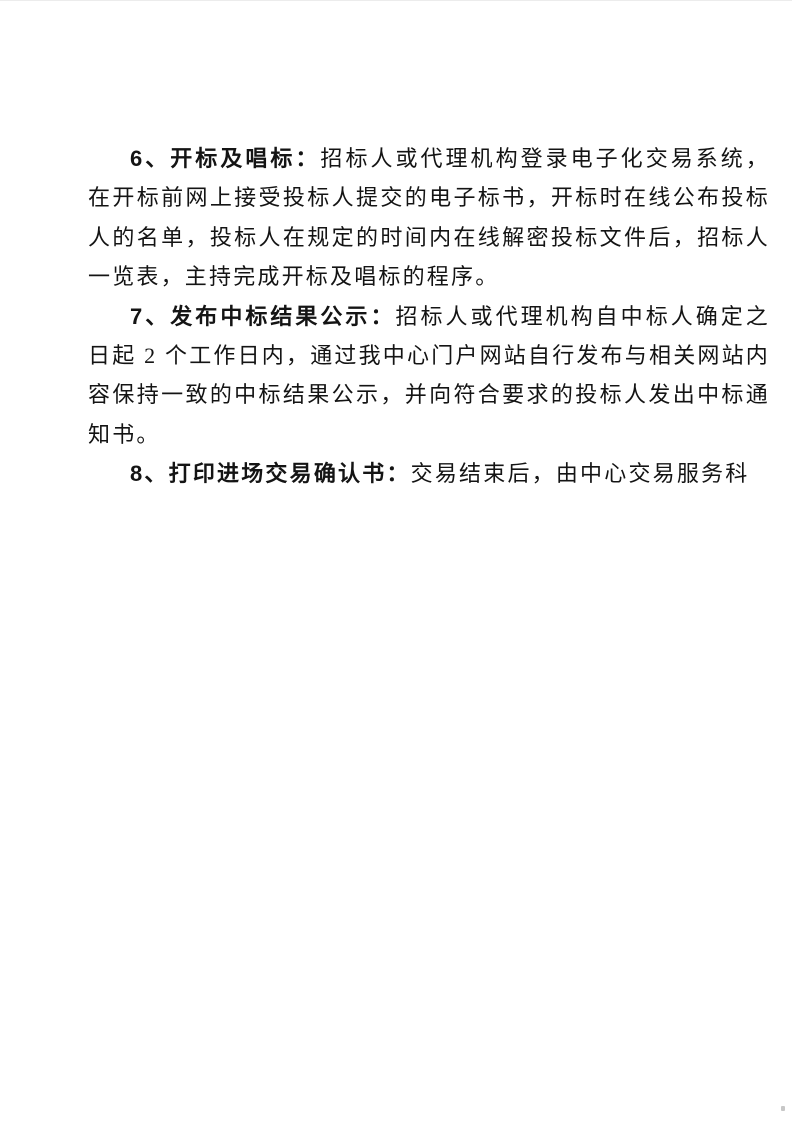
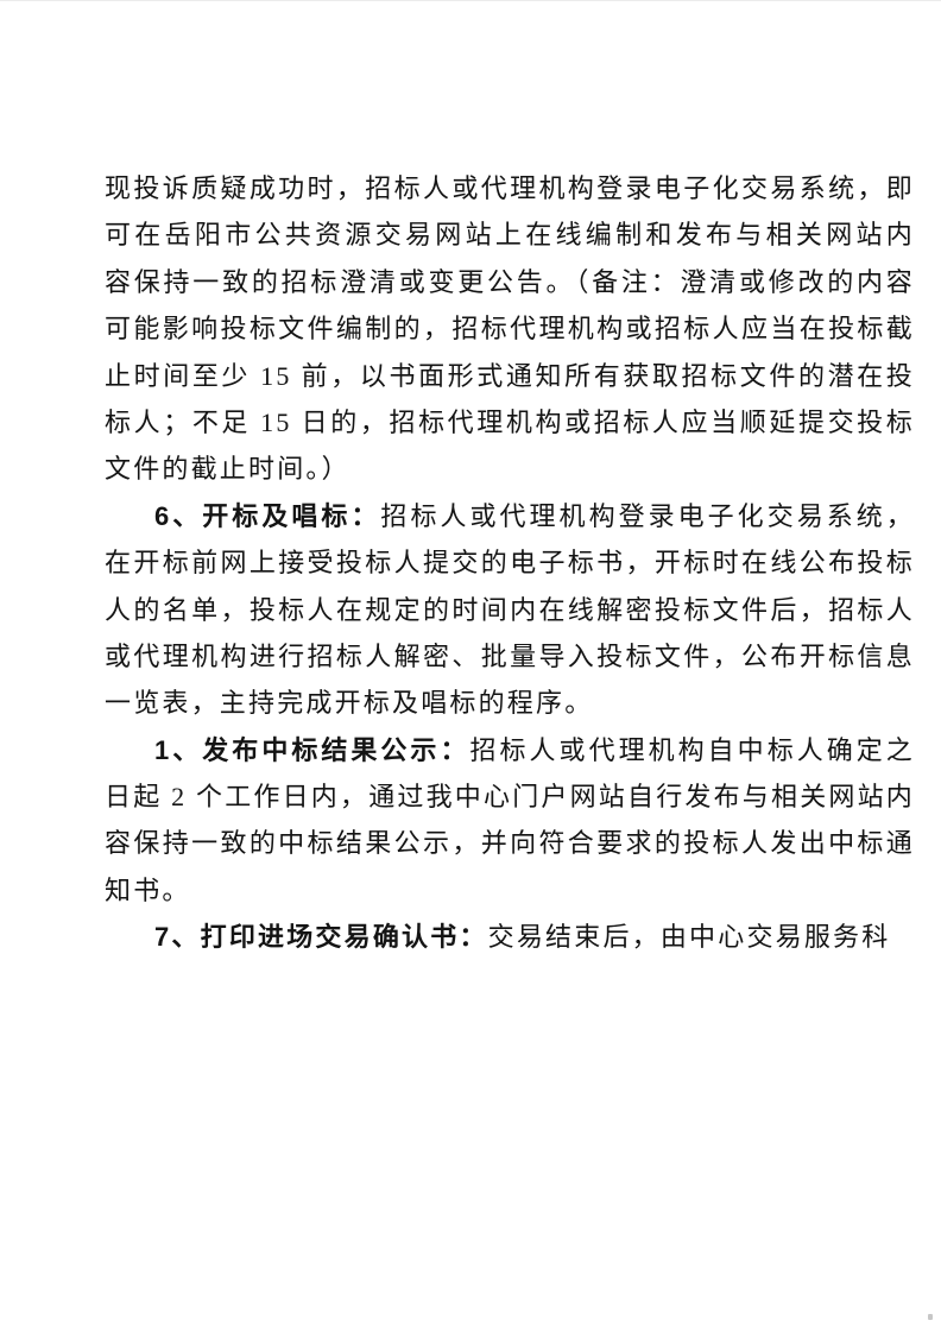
+ 现投诉质疑成功时，招标人或代理机构登录电子化交易系统，即
+ 可在岳阳市公共资源交易网站上在线编制和发布与相关网站内
+ 容保持一致的招标澄清或变更公告。（备注：澄清或修改的内容
+ 可能影响投标文件编制的，招标代理机构或招标人应当在投标截
+ 止时间至少 15 前，以书面形式通知所有获取招标文件的潜在投
+ 标人；不足 15 日的，招标代理机构或招标人应当顺延提交投标
+ 文件的截止时间。）
  6、开标及唱标：招标人或代理机构登录电子化交易系统，
  在开标前网上接受投标人提交的电子标书，开标时在线公布投标
  人的名单，投标人在规定的时间内在线解密投标文件后，招标人
+ 或代理机构进行招标人解密、批量导入投标文件，公布开标信息
  一览表，主持完成开标及唱标的程序。
- 7、发布中标结果公示：招标人或代理机构自中标人确定之
+ 1、发布中标结果公示：招标人或代理机构自中标人确定之
  日起 2 个工作日内，通过我中心门户网站自行发布与相关网站内
  容保持一致的中标结果公示，并向符合要求的投标人发出中标通
  知书。
- 8、打印进场交易确认书：交易结束后，由中心交易服务科
+ 7、打印进场交易确认书：交易结束后，由中心交易服务科
